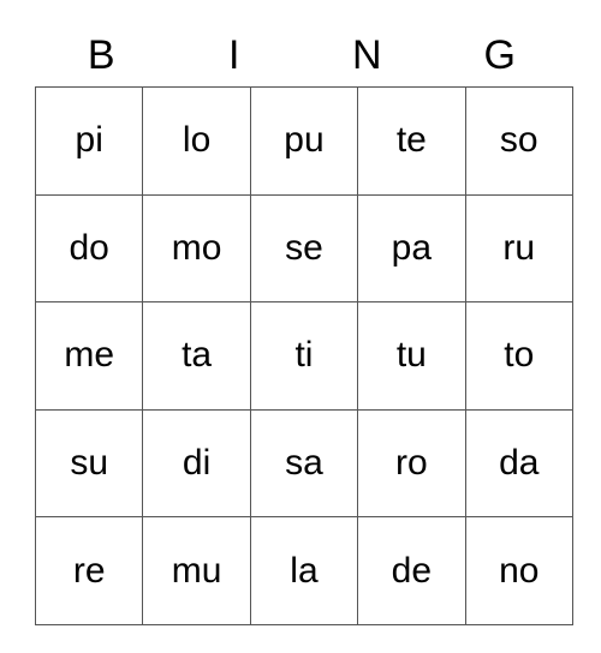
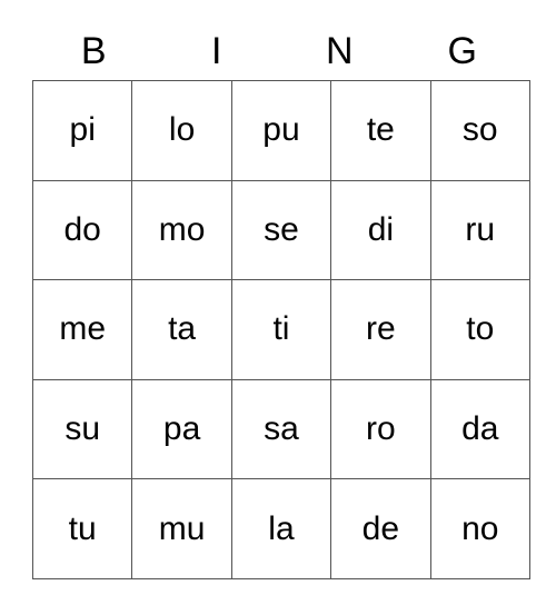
  B
  I
  N
  G
  pi	lo	pu	te	so
- do	mo	se	pa	ru
+ do	mo	se	di	ru
- me	ta	ti	tu	to
+ me	ta	ti	re	to
- su	di	sa	ro	da
+ su	pa	sa	ro	da
- re	mu	la	de	no
+ tu	mu	la	de	no
